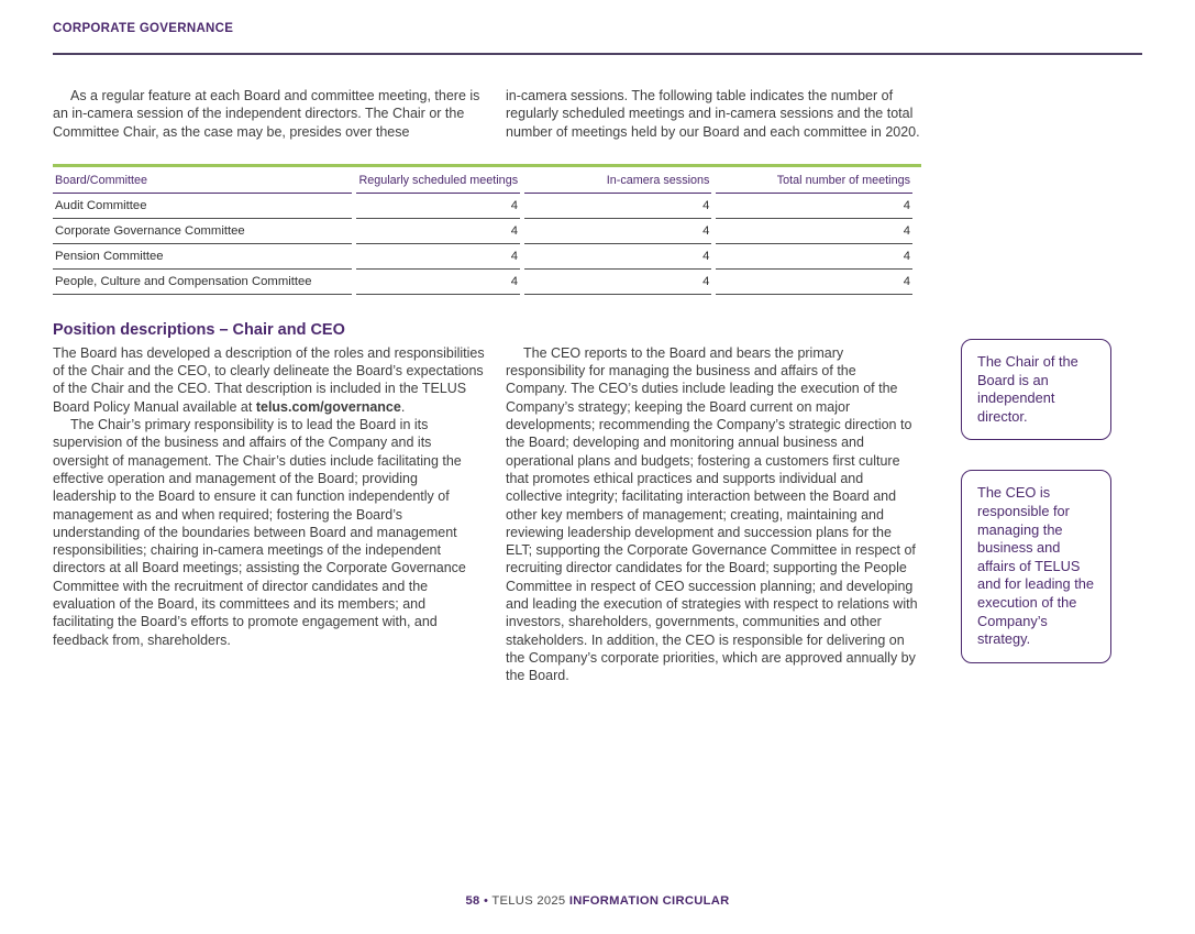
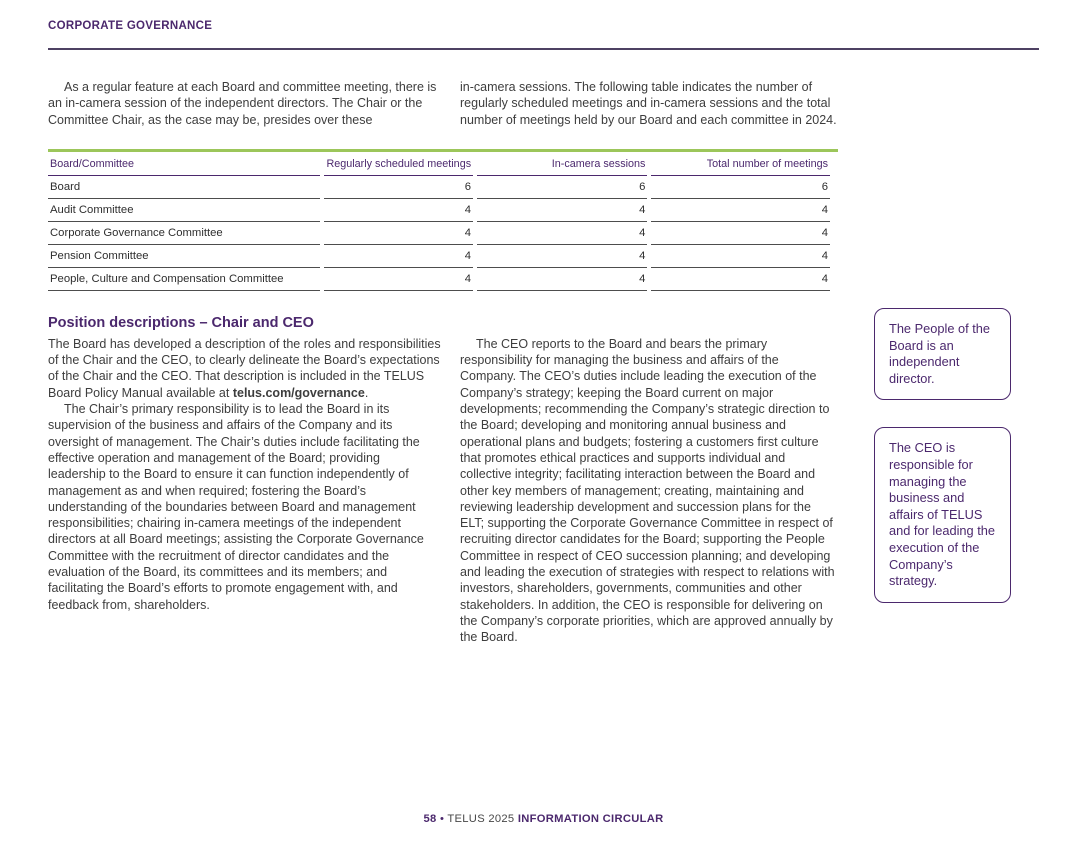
  CORPORATE GOVERNANCE
  As a regular feature at each Board and committee meeting, there is an in-camera session of the independent directors. The Chair or the Committee Chair, as the case may be, presides over these
- in-camera sessions. The following table indicates the number of regularly scheduled meetings and in-camera sessions and the total number of meetings held by our Board and each committee in 2020.
+ in-camera sessions. The following table indicates the number of regularly scheduled meetings and in-camera sessions and the total number of meetings held by our Board and each committee in 2024.
  Board/Committee	Regularly scheduled meetings	In-camera sessions	Total number of meetings
+ Board	6	6	6
  Audit Committee	4	4	4
  Corporate Governance Committee	4	4	4
  Pension Committee	4	4	4
  People, Culture and Compensation Committee	4	4	4
  Position descriptions – Chair and CEO
  The Board has developed a description of the roles and responsibilities of the Chair and the CEO, to clearly delineate the Board’s expectations of the Chair and the CEO. That description is included in the TELUS Board Policy Manual available at telus.com/governance.
  The Chair’s primary responsibility is to lead the Board in its supervision of the business and affairs of the Company and its oversight of management. The Chair’s duties include facilitating the effective operation and management of the Board; providing leadership to the Board to ensure it can function independently of management as and when required; fostering the Board’s understanding of the boundaries between Board and management responsibilities; chairing in-camera meetings of the independent directors at all Board meetings; assisting the Corporate Governance Committee with the recruitment of director candidates and the evaluation of the Board, its committees and its members; and facilitating the Board’s efforts to promote engagement with, and feedback from, shareholders.
  The CEO reports to the Board and bears the primary responsibility for managing the business and affairs of the Company. The CEO’s duties include leading the execution of the Company’s strategy; keeping the Board current on major developments; recommending the Company’s strategic direction to the Board; developing and monitoring annual business and operational plans and budgets; fostering a customers first culture that promotes ethical practices and supports individual and collective integrity; facilitating interaction between the Board and other key members of management; creating, maintaining and reviewing leadership development and succession plans for the ELT; supporting the Corporate Governance Committee in respect of recruiting director candidates for the Board; supporting the People Committee in respect of CEO succession planning; and developing and leading the execution of strategies with respect to relations with investors, shareholders, governments, communities and other stakeholders. In addition, the CEO is responsible for delivering on the Company’s corporate priorities, which are approved annually by the Board.
- The Chair of the Board is an independent director.
+ The People of the Board is an independent director.
  The CEO is responsible for managing the business and affairs of TELUS and for leading the execution of the Company’s strategy.
  58 • TELUS 2025 INFORMATION CIRCULAR
